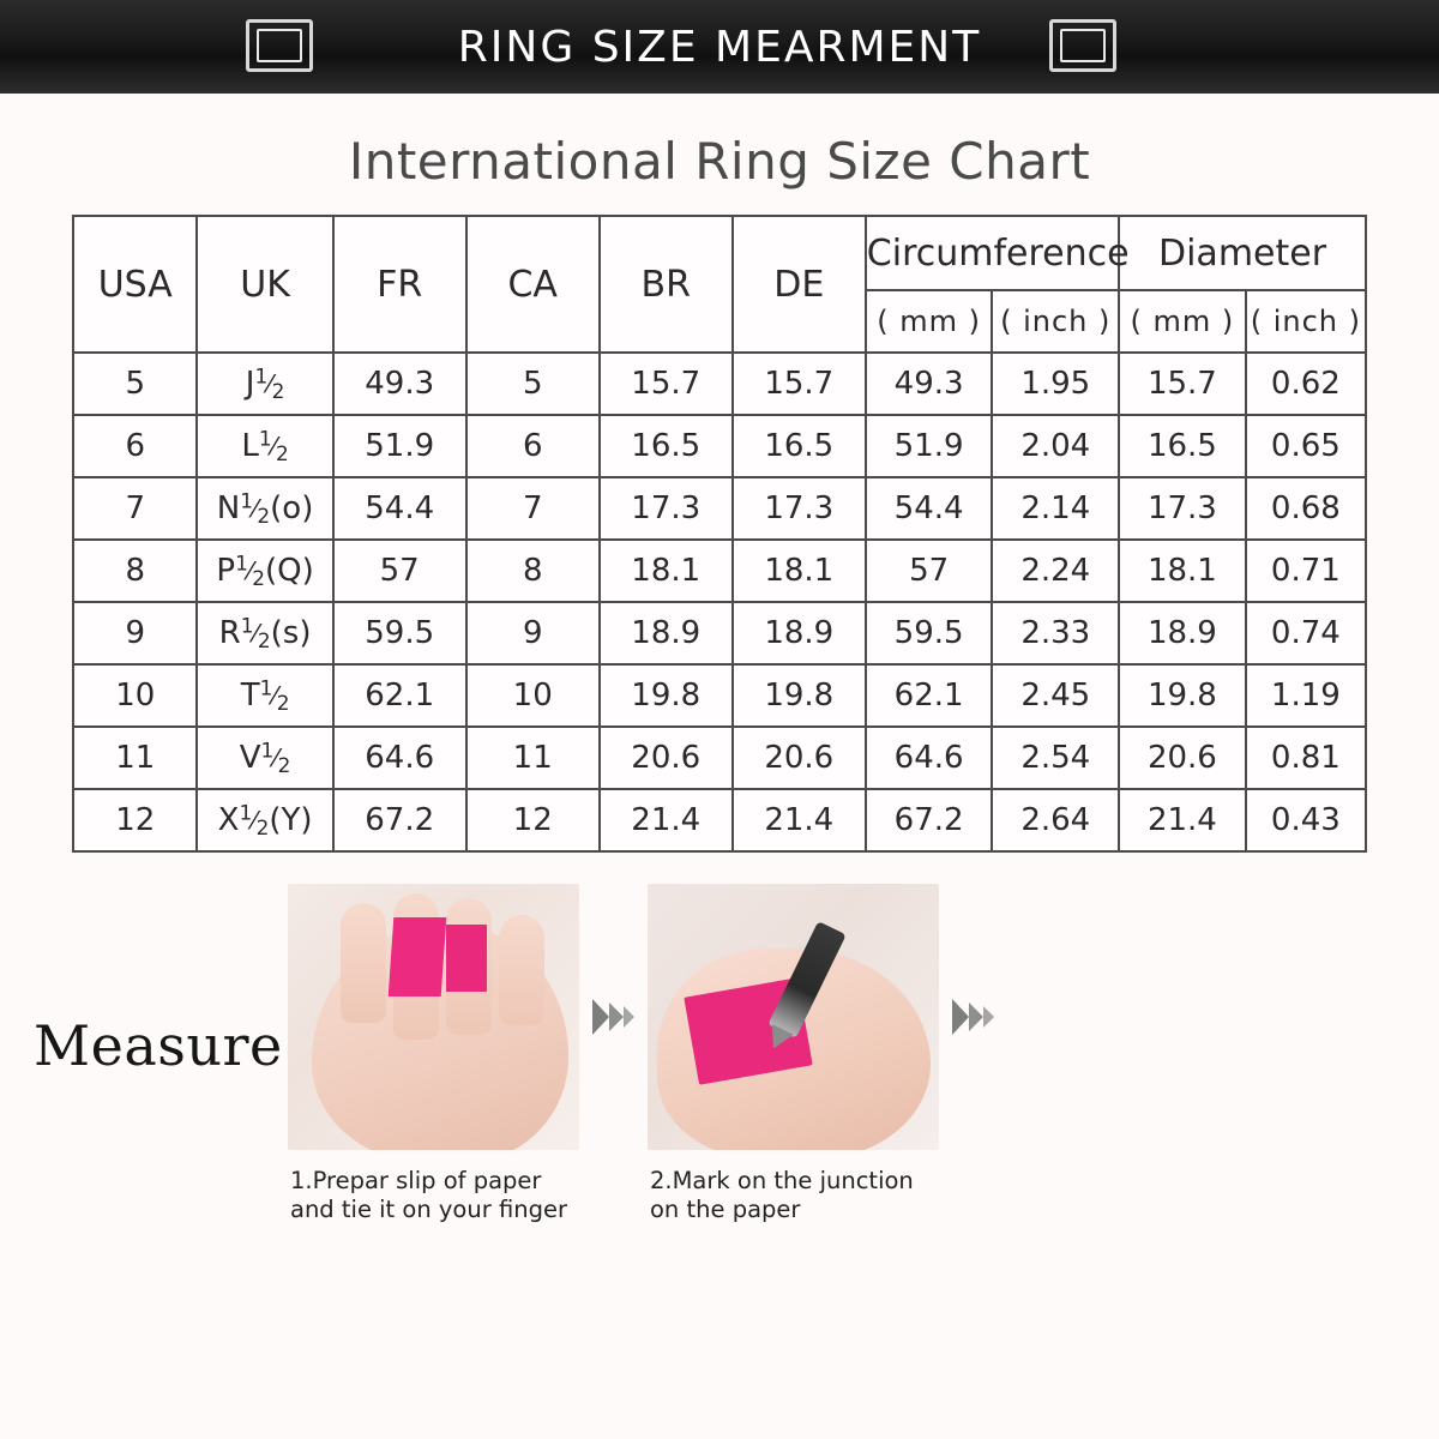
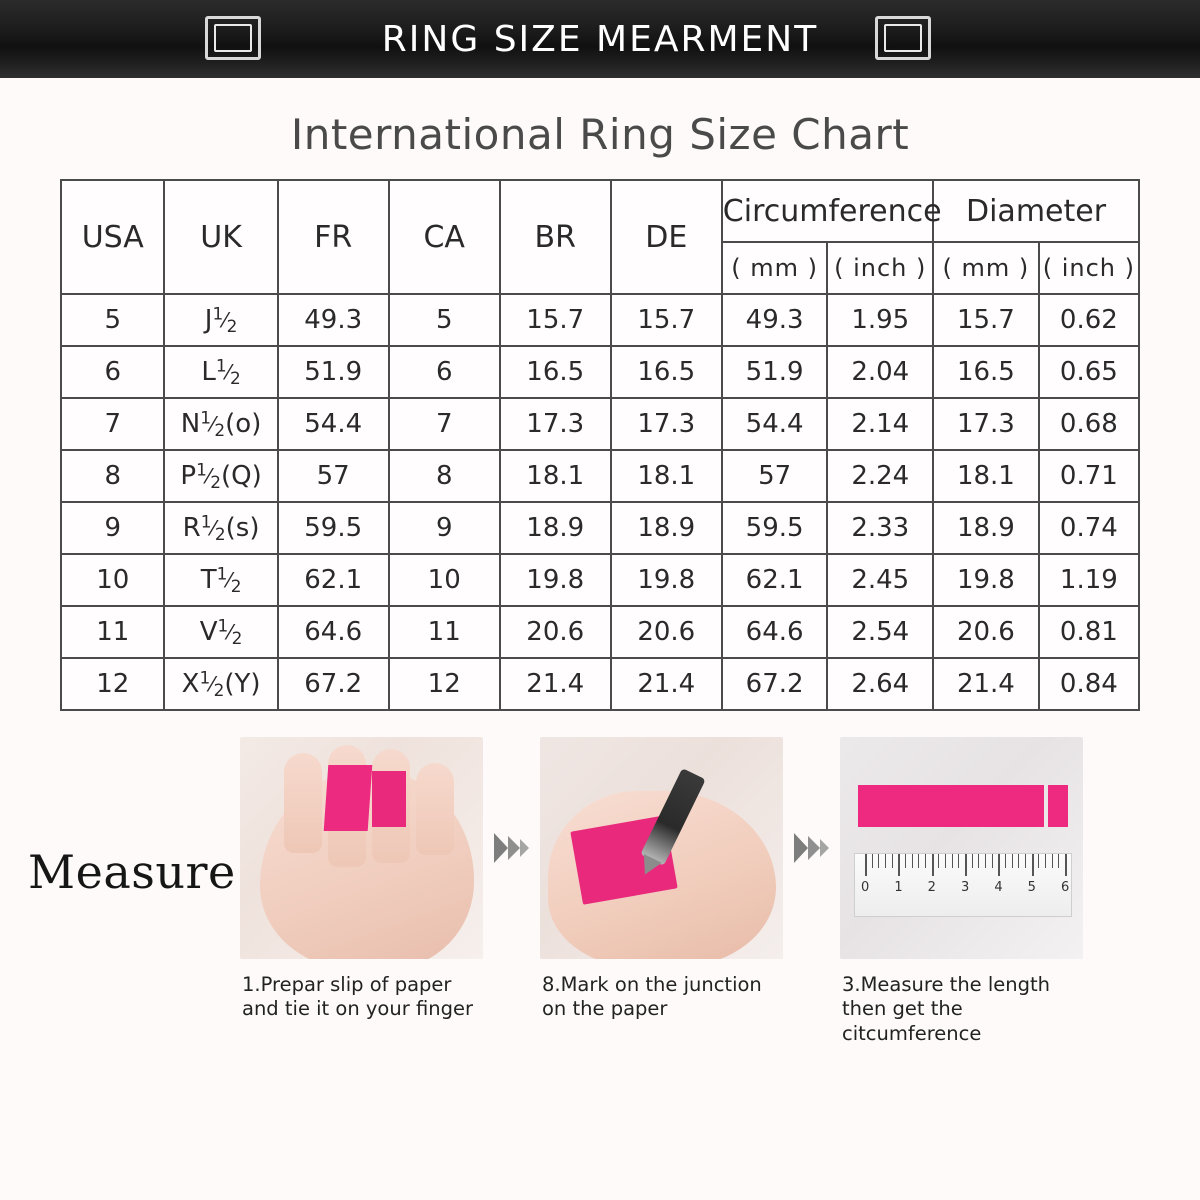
  RING SIZE MEARMENT
  International Ring Size Chart
  USA	UK	FR	CA	BR	DE	Circumference	Diameter
  ( mm )	( inch )	( mm )	( inch )
  5	J1⁄2	49.3	5	15.7	15.7	49.3	1.95	15.7	0.62
  6	L1⁄2	51.9	6	16.5	16.5	51.9	2.04	16.5	0.65
  7	N1⁄2(o)	54.4	7	17.3	17.3	54.4	2.14	17.3	0.68
  8	P1⁄2(Q)	57	8	18.1	18.1	57	2.24	18.1	0.71
  9	R1⁄2(s)	59.5	9	18.9	18.9	59.5	2.33	18.9	0.74
  10	T1⁄2	62.1	10	19.8	19.8	62.1	2.45	19.8	1.19
  11	V1⁄2	64.6	11	20.6	20.6	64.6	2.54	20.6	0.81
- 12	X1⁄2(Y)	67.2	12	21.4	21.4	67.2	2.64	21.4	0.43
+ 12	X1⁄2(Y)	67.2	12	21.4	21.4	67.2	2.64	21.4	0.84
  Measure
  1.Prepar slip of paper and tie it on your finger
- 2.Mark on the junction on the paper
+ 8.Mark on the junction on the paper
+ 0
+ 1
+ 2
+ 3
+ 4
+ 5
+ 6
+ 3.Measure the length then get the citcumference
